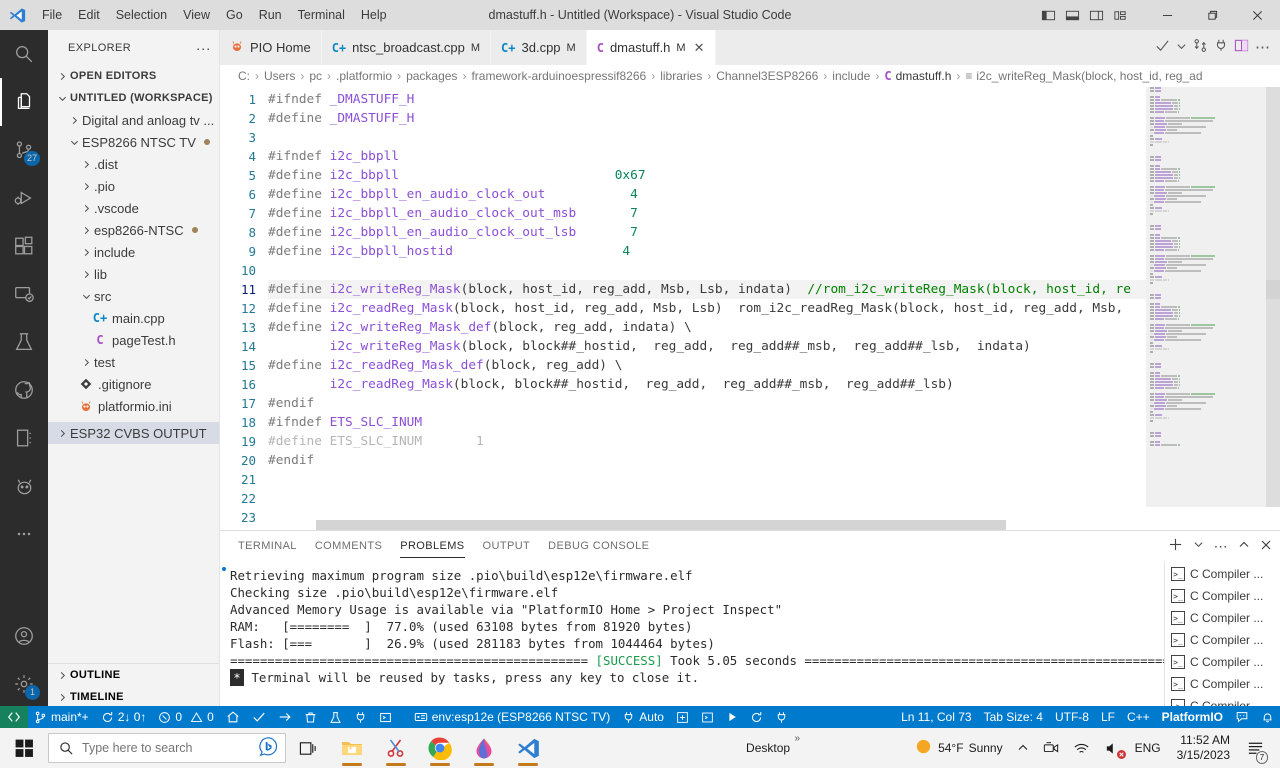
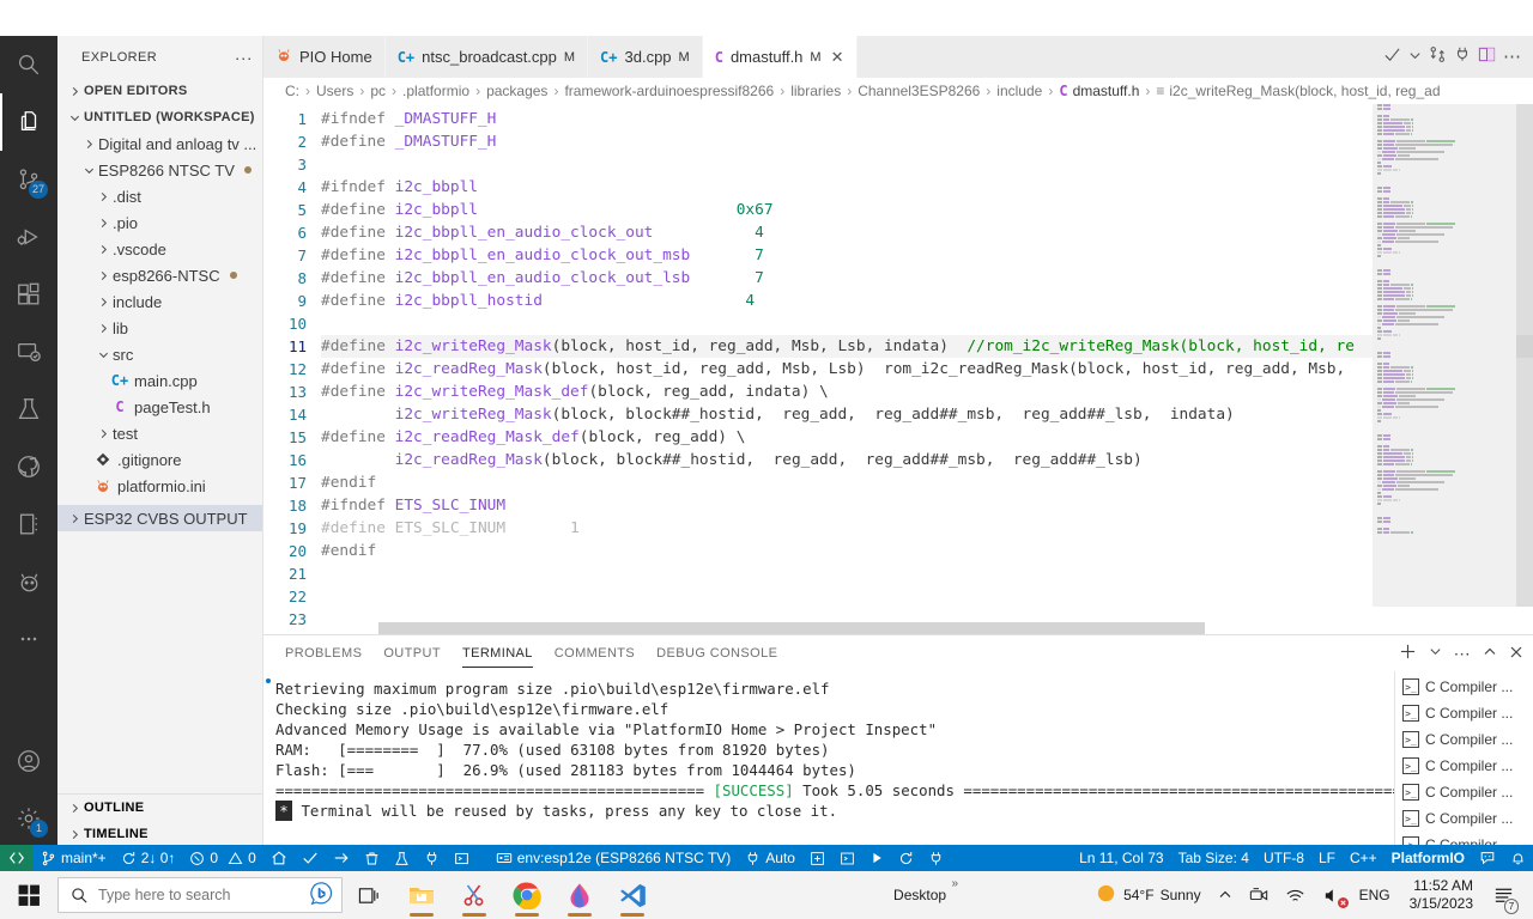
- File
- Edit
- Selection
- View
- Go
- Run
- Terminal
- Help
- dmastuff.h - Untitled (Workspace) - Visual Studio Code
  27
  1
  EXPLORER
  ···
  OPEN EDITORS
  UNTITLED (WORKSPACE)
  Digital and anloag tv ...
  ESP8266 NTSC TV
  .dist
  .pio
  .vscode
  esp8266-NTSC
  include
  lib
  src
  C+
  main.cpp
  C
  pageTest.h
  test
  .gitignore
  platformio.ini
  ESP32 CVBS OUTPUT
  OUTLINE
  TIMELINE
  PIO Home
  C+
  ntsc_broadcast.cpp
  M
  C+
  3d.cpp
  M
  C
  dmastuff.h
  M
  ✕
  ⋯
  C:
  ›
  Users
  ›
  pc
  ›
  .platformio
  ›
  packages
  ›
  framework-arduinoespressif8266
  ›
  libraries
  ›
  Channel3ESP8266
  ›
  include
  ›
  C
  dmastuff.h
  ›
  ≡
  i2c_writeReg_Mask(block, host_id, reg_ad
  1
  2
  3
  4
  5
  6
  7
  8
  9
  10
  11
  12
  13
  14
  15
  16
  17
  18
  19
  20
  21
  22
  23
  #ifndef _DMASTUFF_H
  #define _DMASTUFF_H
  #ifndef i2c_bbpll
  #define i2c_bbpll 0x67
  #define i2c_bbpll_en_audio_clock_out 4
  #define i2c_bbpll_en_audio_clock_out_msb 7
  #define i2c_bbpll_en_audio_clock_out_lsb 7
  #define i2c_bbpll_hostid 4
  #define i2c_writeReg_Mask(block, host_id, reg_add, Msb, Lsb, indata) //rom_i2c_writeReg_Mask(block, host_id, re
  #define i2c_readReg_Mask(block, host_id, reg_add, Msb, Lsb) rom_i2c_readReg_Mask(block, host_id, reg_add, Msb,
  #define i2c_writeReg_Mask_def(block, reg_add, indata) \
  i2c_writeReg_Mask(block, block##_hostid, reg_add, reg_add##_msb, reg_add##_lsb, indata)
  #define i2c_readReg_Mask_def(block, reg_add) \
  i2c_readReg_Mask(block, block##_hostid, reg_add, reg_add##_msb, reg_add##_lsb)
  #endif
  #ifndef ETS_SLC_INUM
  #define ETS_SLC_INUM 1
  #endif
- TERMINAL
+ PROBLEMS
- COMMENTS
+ OUTPUT
- PROBLEMS
+ TERMINAL
- OUTPUT
+ COMMENTS
  DEBUG CONSOLE
  ⋯
  Retrieving maximum program size .pio\build\esp12e\firmware.elf Checking size .pio\build\esp12e\firmware.elf Advanced Memory Usage is available via "PlatformIO Home > Project Inspect" RAM: [======== ] 77.0% (used 63108 bytes from 81920 bytes) Flash: [=== ] 26.9% (used 281183 bytes from 1044464 bytes) ================================================ [SUCCESS] Took 5.05 seconds ================================================ * Terminal will be reused by tasks, press any key to close it.
  >_
  C Compiler ...
  >_
  C Compiler ...
  >_
  C Compiler ...
  >_
  C Compiler ...
  >_
  C Compiler ...
  >_
  C Compiler ...
  main*+
  2↓ 0↑
  0
  0
  env:esp12e (ESP8266 NTSC TV)
  Auto
  Ln 11, Col 73
  Tab Size: 4
  UTF-8
  LF
  C++
  PlatformIO
  Type here to search
  Desktop
  »
  54°F
  Sunny
  ENG
  11:52 AM
  3/15/2023
  7
